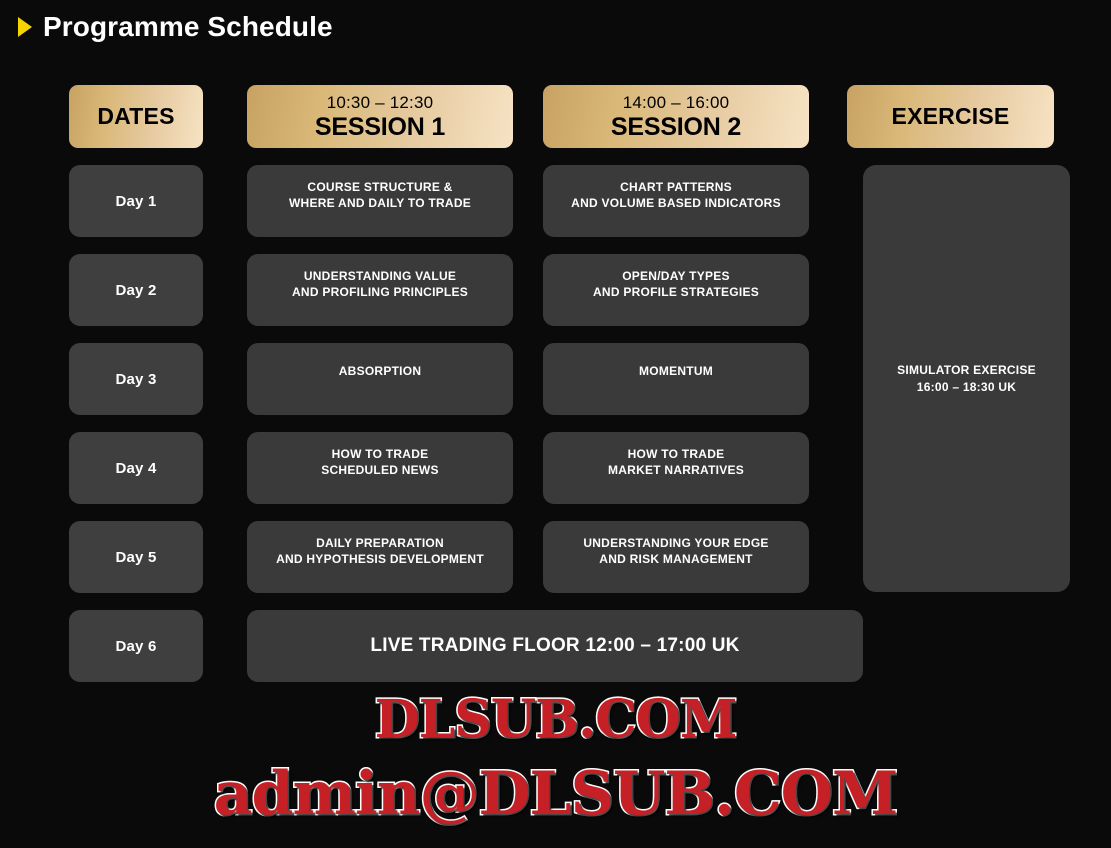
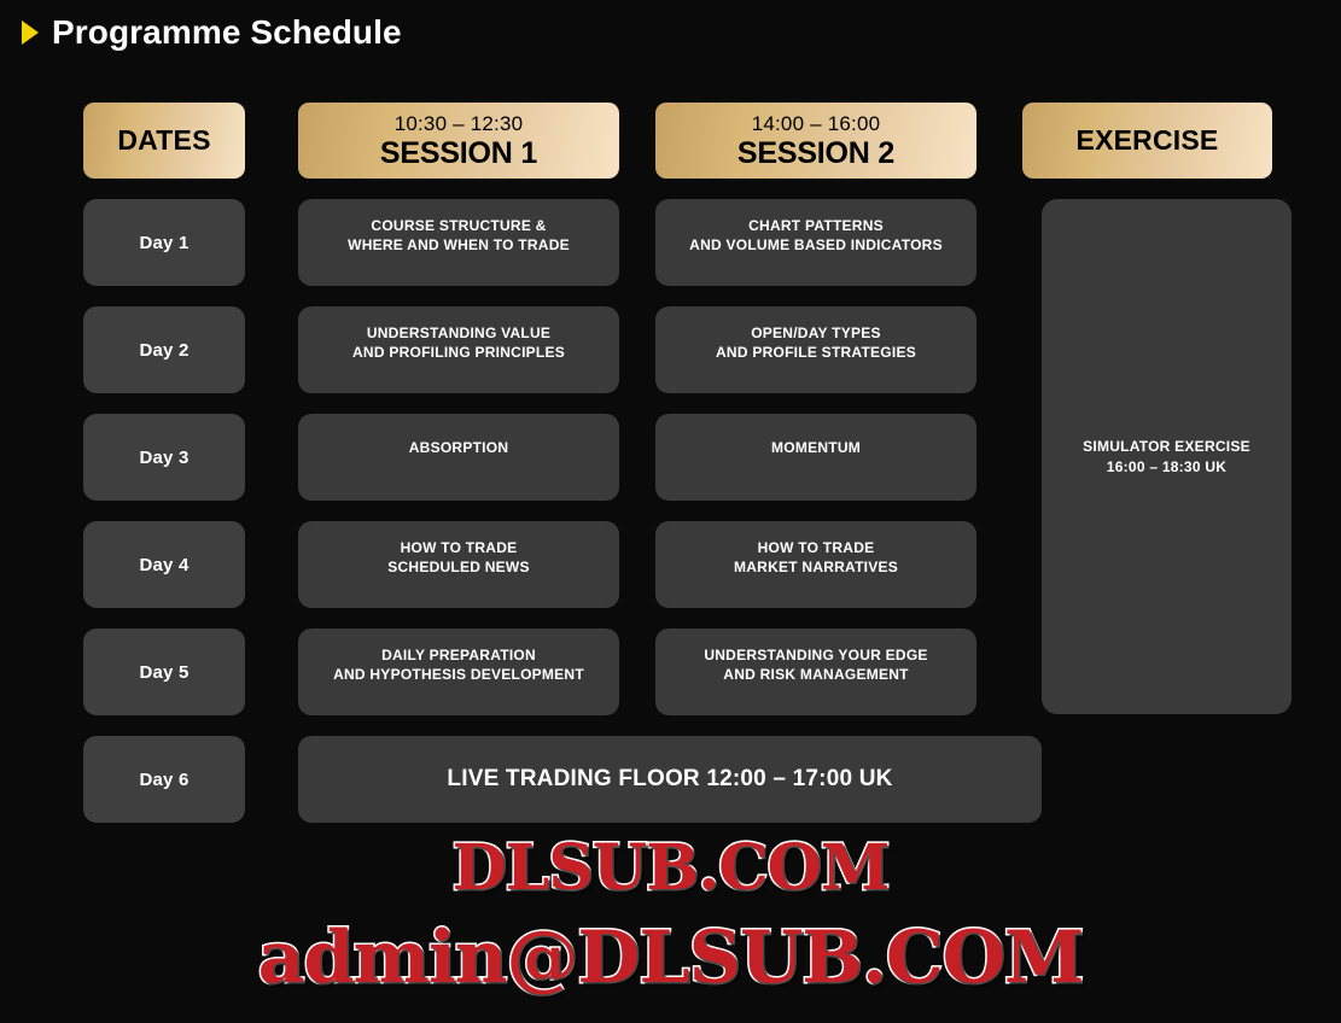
  Programme Schedule
  DATES
  10:30 – 12:30
  SESSION 1
  14:00 – 16:00
  SESSION 2
  EXERCISE
  Day 1
  COURSE STRUCTURE &
- WHERE AND DAILY TO TRADE
+ WHERE AND WHEN TO TRADE
  CHART PATTERNS
  AND VOLUME BASED INDICATORS
  Day 2
  UNDERSTANDING VALUE
  AND PROFILING PRINCIPLES
  OPEN/DAY TYPES
  AND PROFILE STRATEGIES
  Day 3
  ABSORPTION
  MOMENTUM
  Day 4
  HOW TO TRADE
  SCHEDULED NEWS
  HOW TO TRADE
  MARKET NARRATIVES
  Day 5
  DAILY PREPARATION
  AND HYPOTHESIS DEVELOPMENT
  UNDERSTANDING YOUR EDGE
  AND RISK MANAGEMENT
  Day 6
  LIVE TRADING FLOOR 12:00 – 17:00 UK
  SIMULATOR EXERCISE
  16:00 – 18:30 UK
  DLSUB.COM
  admin@DLSUB.COM
